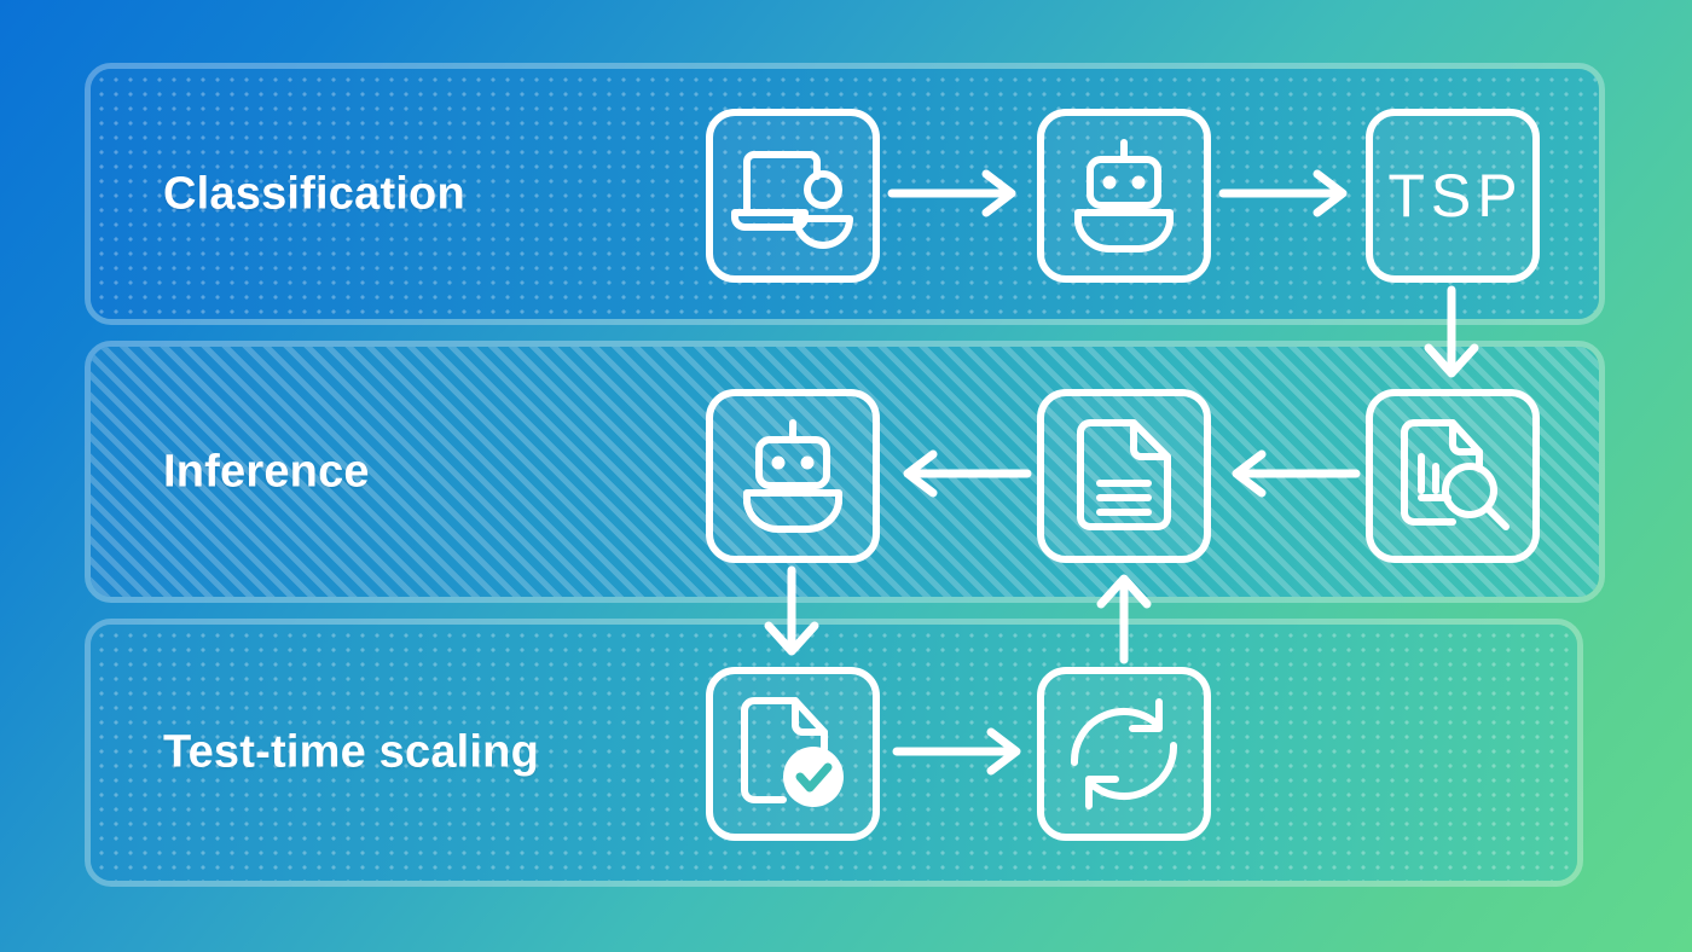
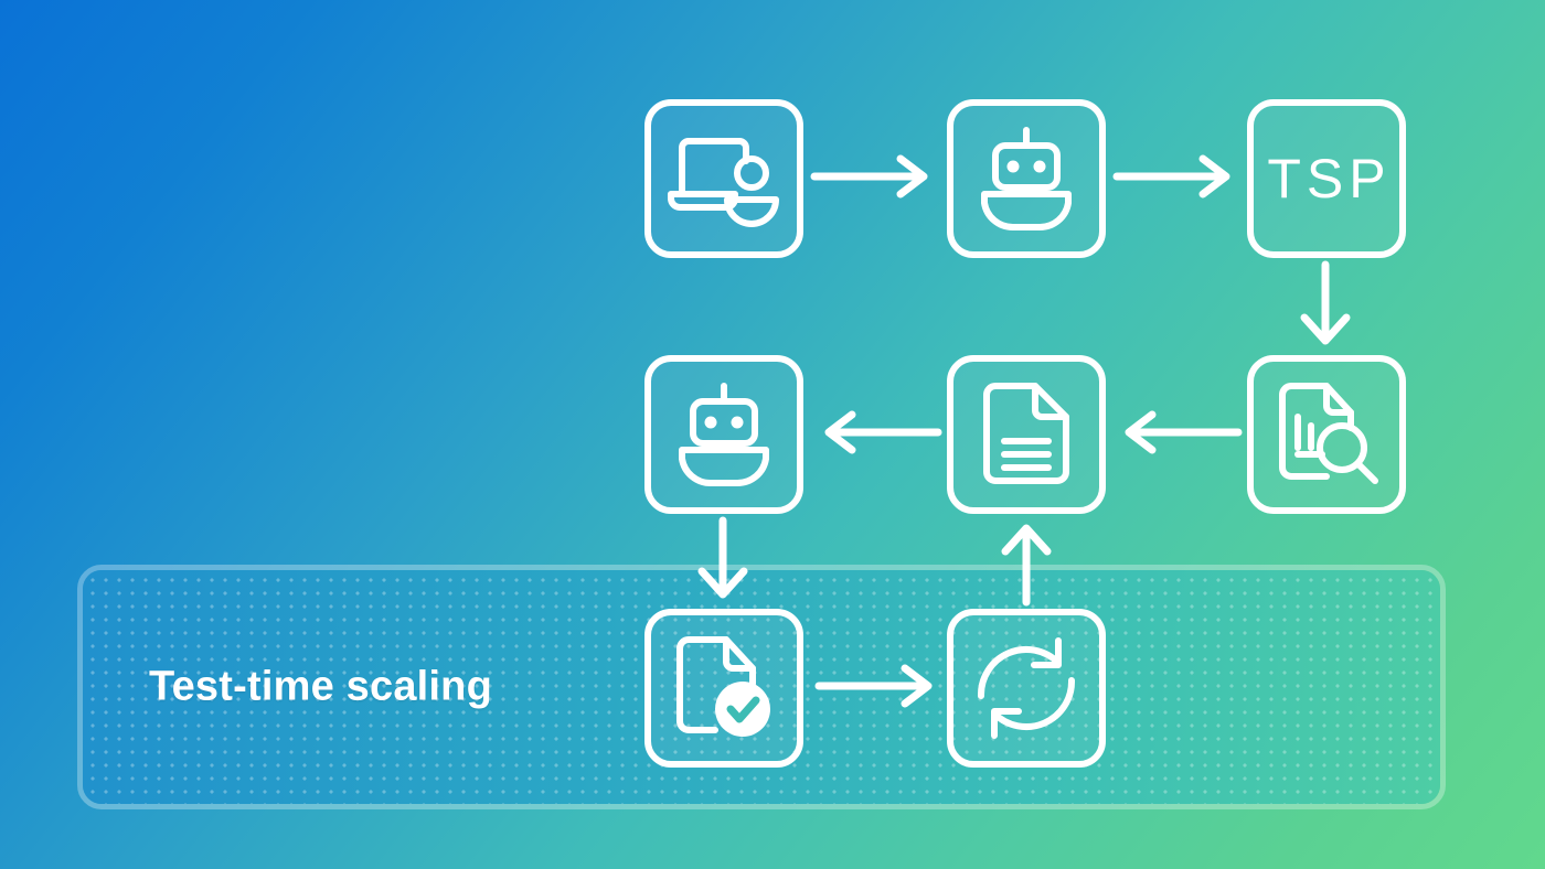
- Classification
- Inference
  Test-time scaling
  TSP
